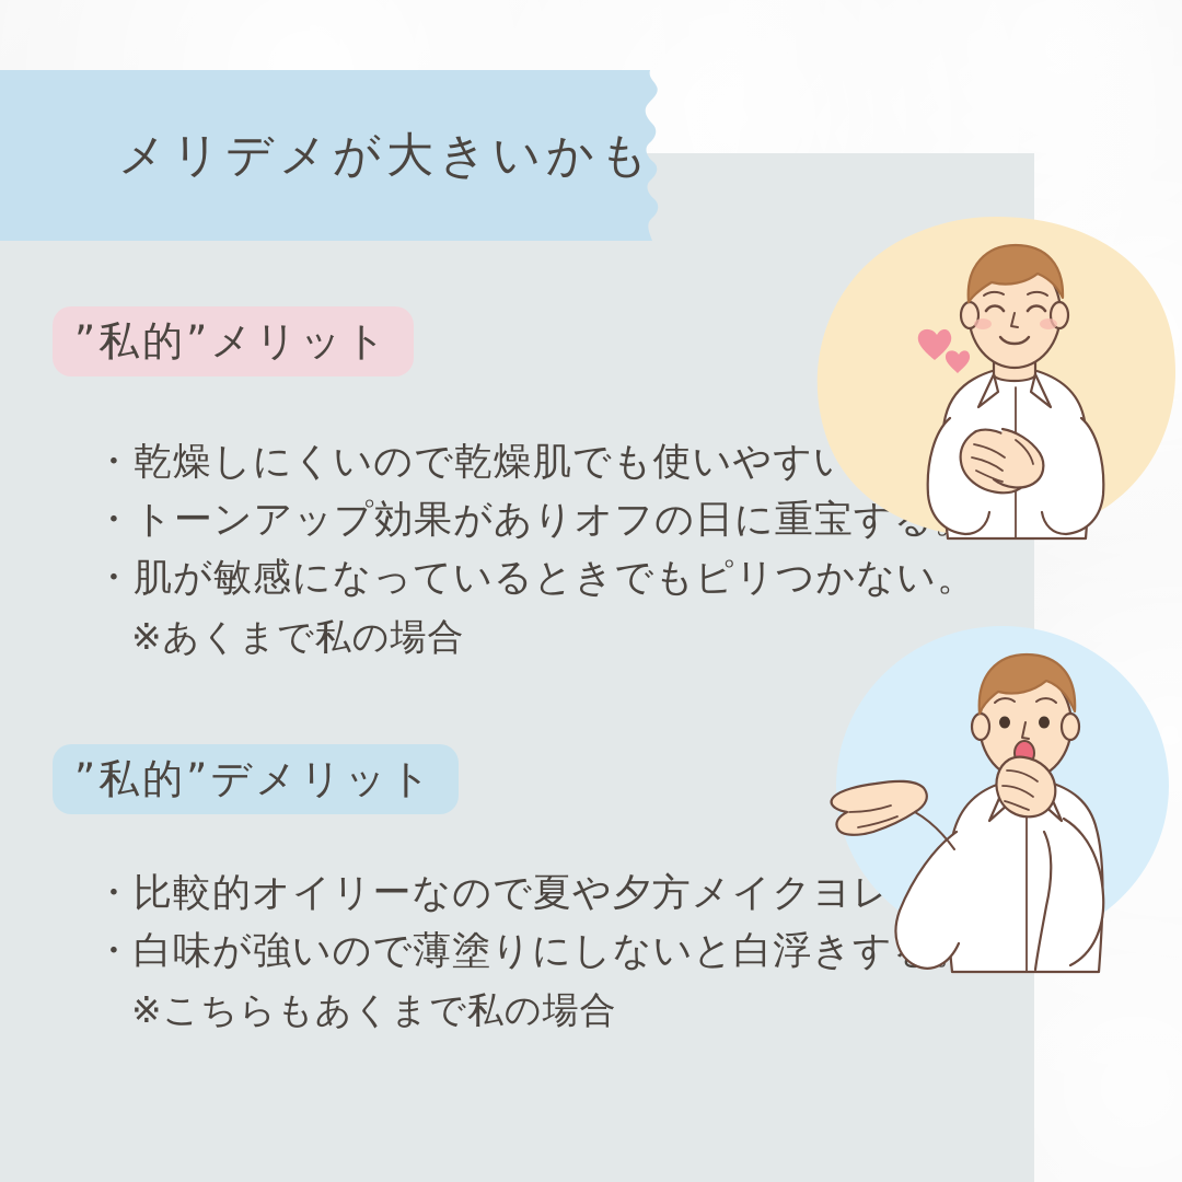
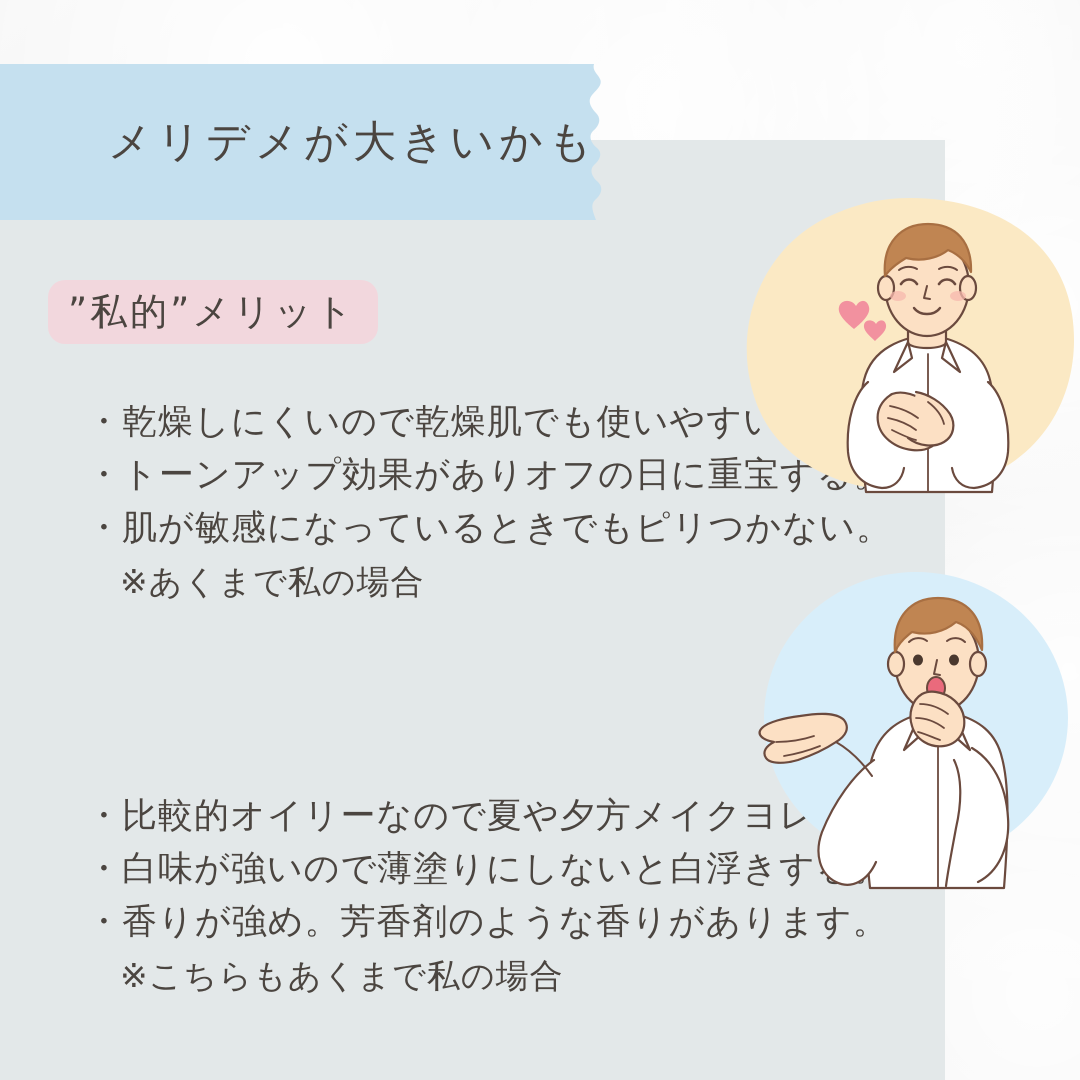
  メリデメが大きいかも
  ”私的”メリット
  ・乾燥しにくいので乾燥肌でも使いやすい
  ・トーンアップ効果がありオフの日に重宝す
  ・肌が敏感になっているときでもピリつかない。
  ※あくまで私の場合
- ”私的”デメリット
  ・比較的オイリーなので夏や夕方メイクヨレ
  ・白味が強いので薄塗りにしないと白浮きす
+ ・香りが強め。芳香剤のような香りがあります。
  ※こちらもあくまで私の場合
